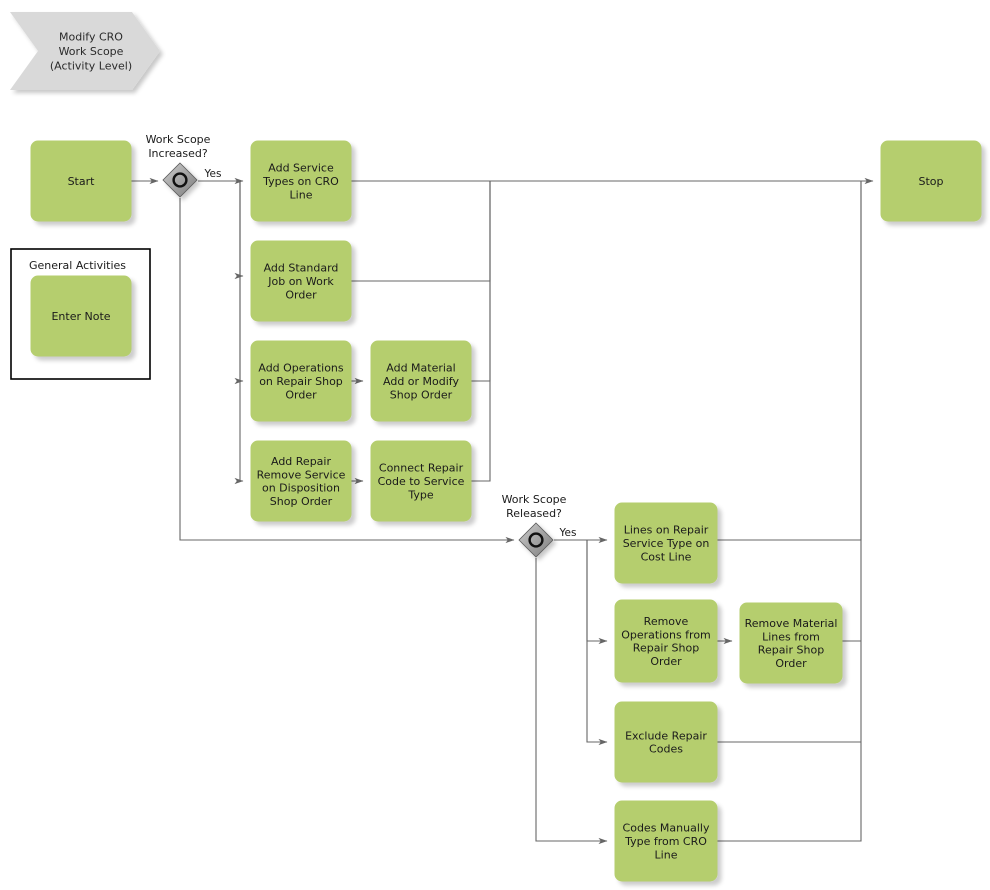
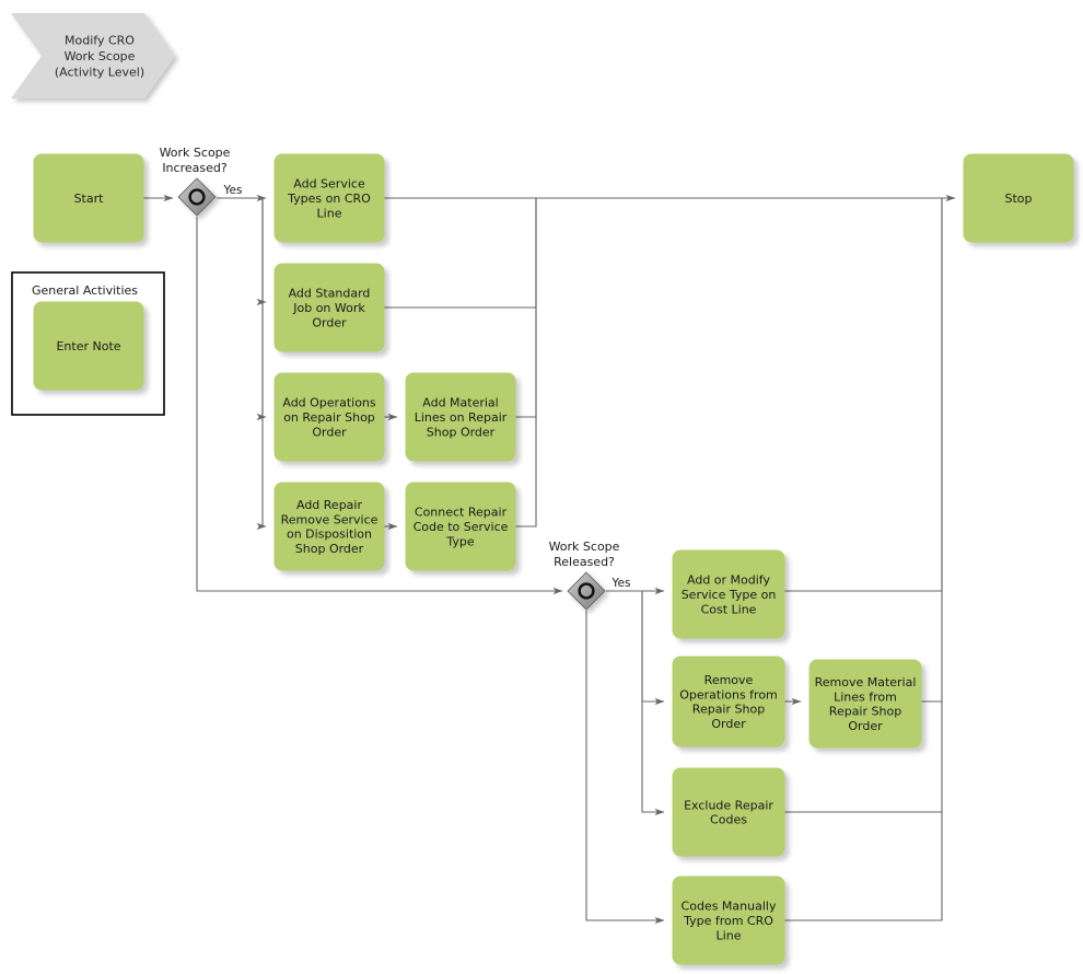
  Modify CRO Work Scope (Activity Level)
  General Activities
  Start
  Stop
  Add Service Types on CRO Line
  Add Standard Job on Work Order
  Add Operations on Repair Shop Order
- Add Material Add or Modify Shop Order
+ Add Material Lines on Repair Shop Order
  Add Repair Remove Service on Disposition Shop Order
  Connect Repair Code to Service Type
- Lines on Repair Service Type on Cost Line
+ Add or Modify Service Type on Cost Line
  Remove Operations from Repair Shop Order
  Remove Material Lines from Repair Shop Order
  Exclude Repair Codes
  Codes Manually Type from CRO Line
  Enter Note
  Work Scope Increased?
  Yes
  Work Scope Released?
  Yes
